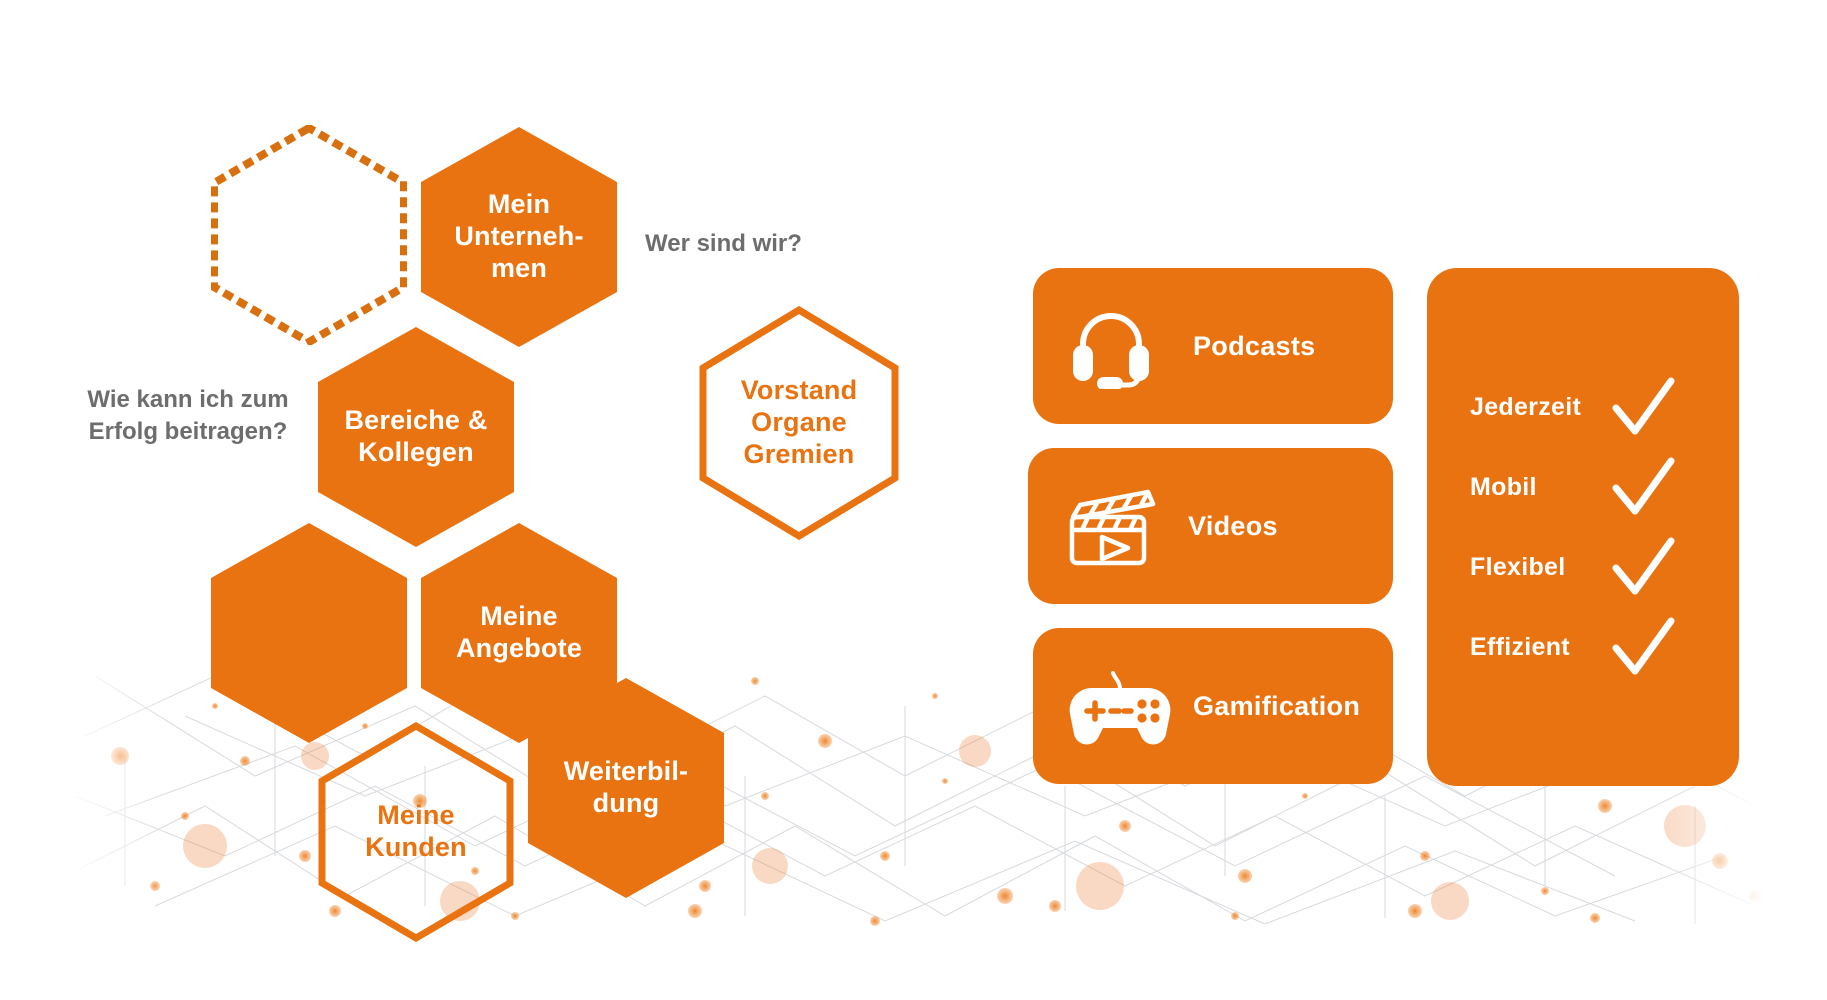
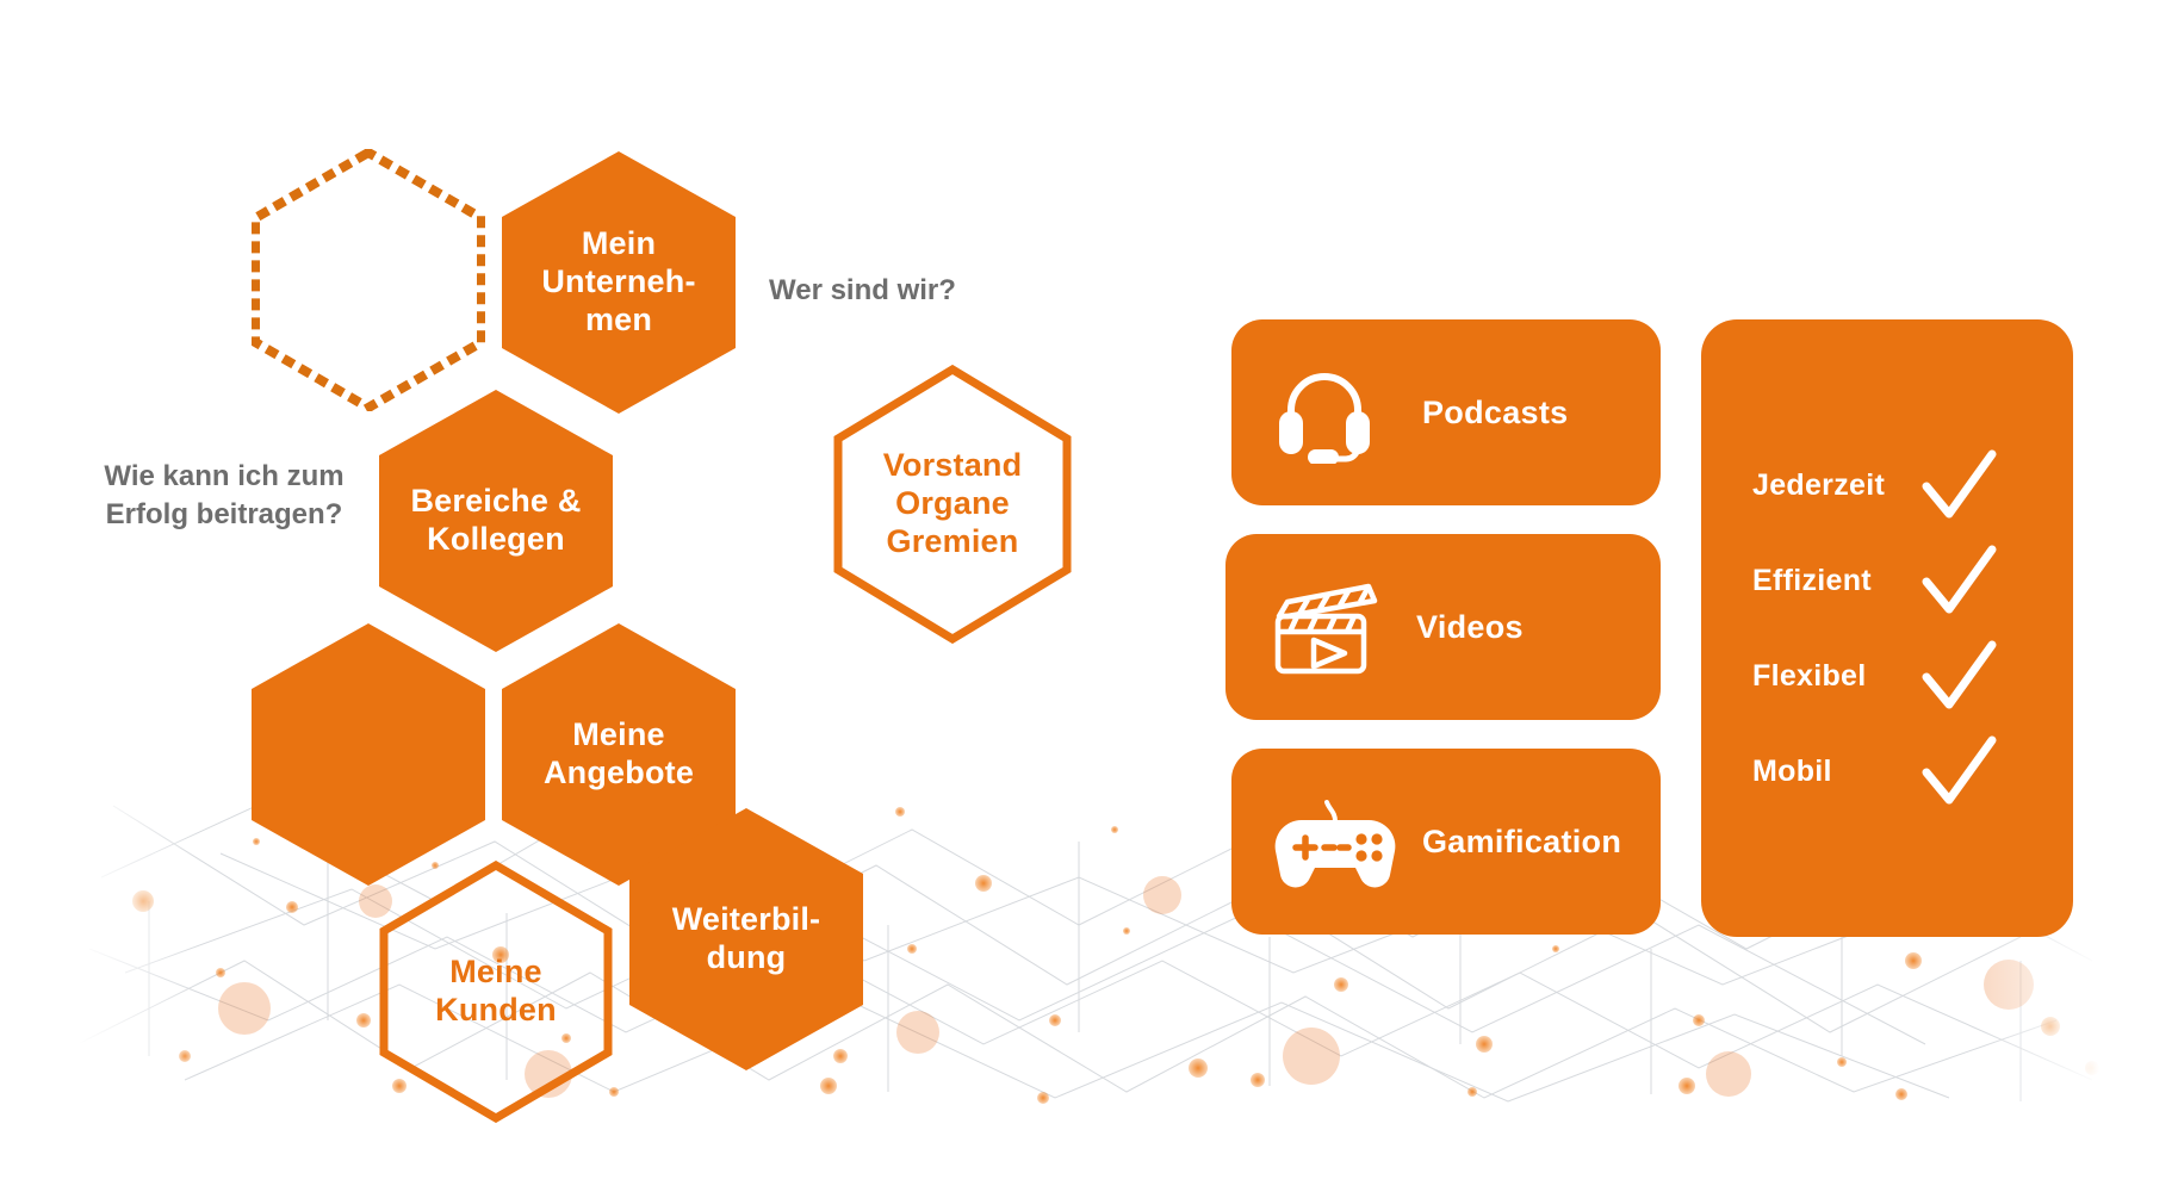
  Mein
  Unterneh-
  men
  Bereiche &
  Kollegen
  Meine
  Angebote
  Meine
  Kunden
  Weiterbil-
  dung
  Vorstand
  Organe
  Gremien
  Wie kann ich zum
  Erfolg beitragen?
  Wer sind wir?
  Podcasts
  Videos
  Gamification
  Jederzeit
- Mobil
+ Effizient
  Flexibel
- Effizient
+ Mobil
